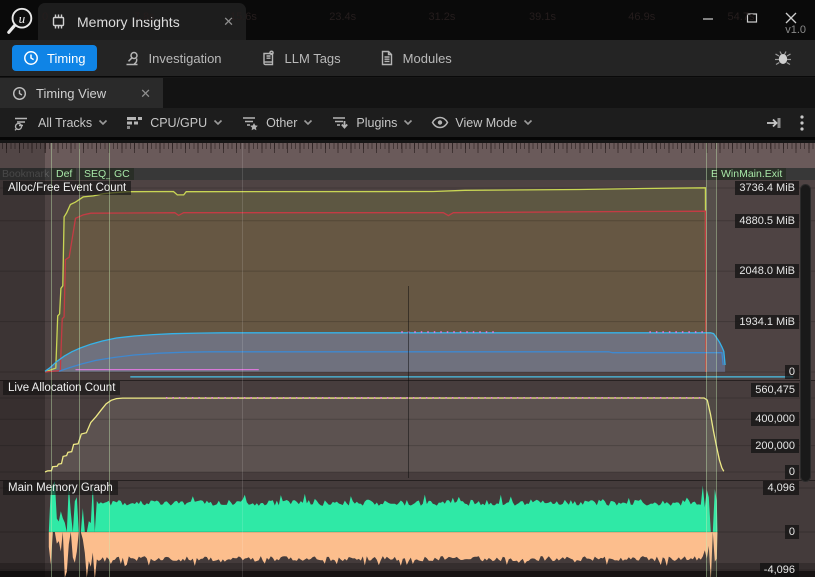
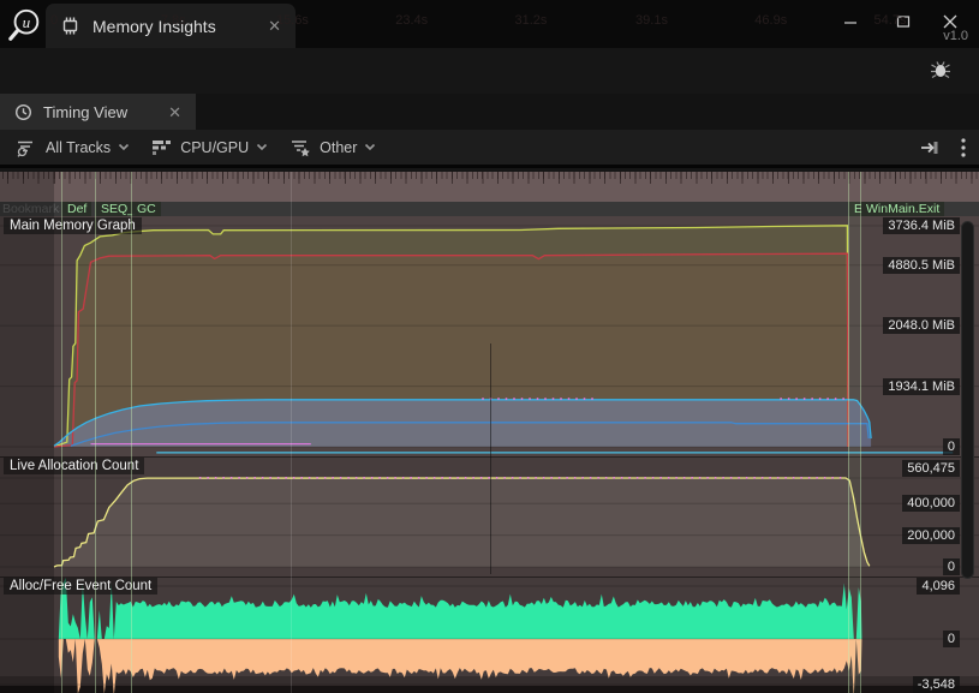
  u
  Memory Insights
  ✕
  v1.0
- Timing
- Investigation
- LLM Tags
- Modules
  Timing View
  ✕
  All Tracks
  CPU/GPU
  Other
- Plugins
- View Mode
  Bookmark
- Alloc/Free Event Count
+ Main Memory Graph
  Live Allocation Count
- Main Memory Graph
+ Alloc/Free Event Count
  3736.4 MiB
  4880.5 MiB
  2048.0 MiB
  1934.1 MiB
  0
  560,475
  400,000
  200,000
  0
  4,096
  0
- -4,096
+ -3,548
  7.8s
  15.6s
  23.4s
  31.2s
  39.1s
  46.9s
  54.7s
  Def
  SEQ
  GC
  E
  WinMain.Exit
